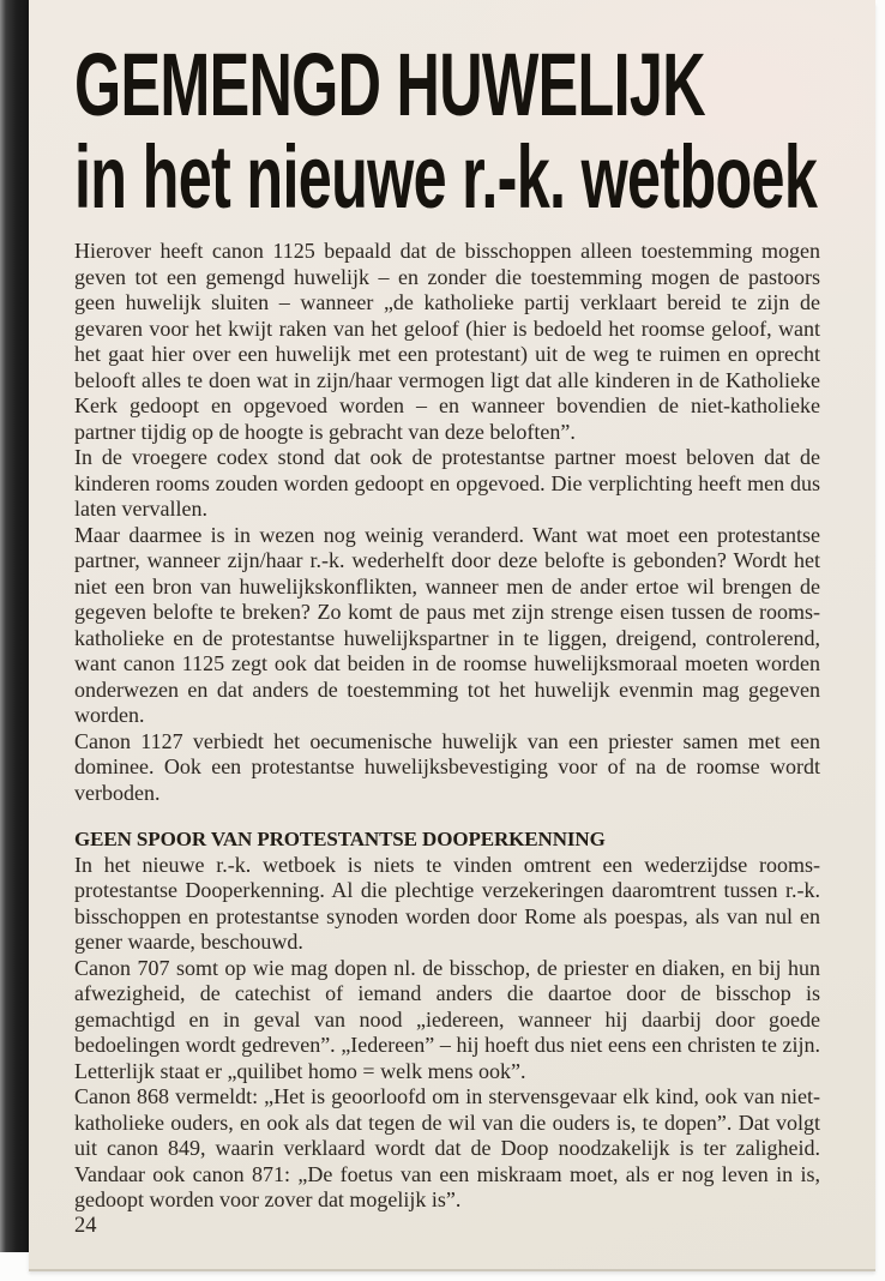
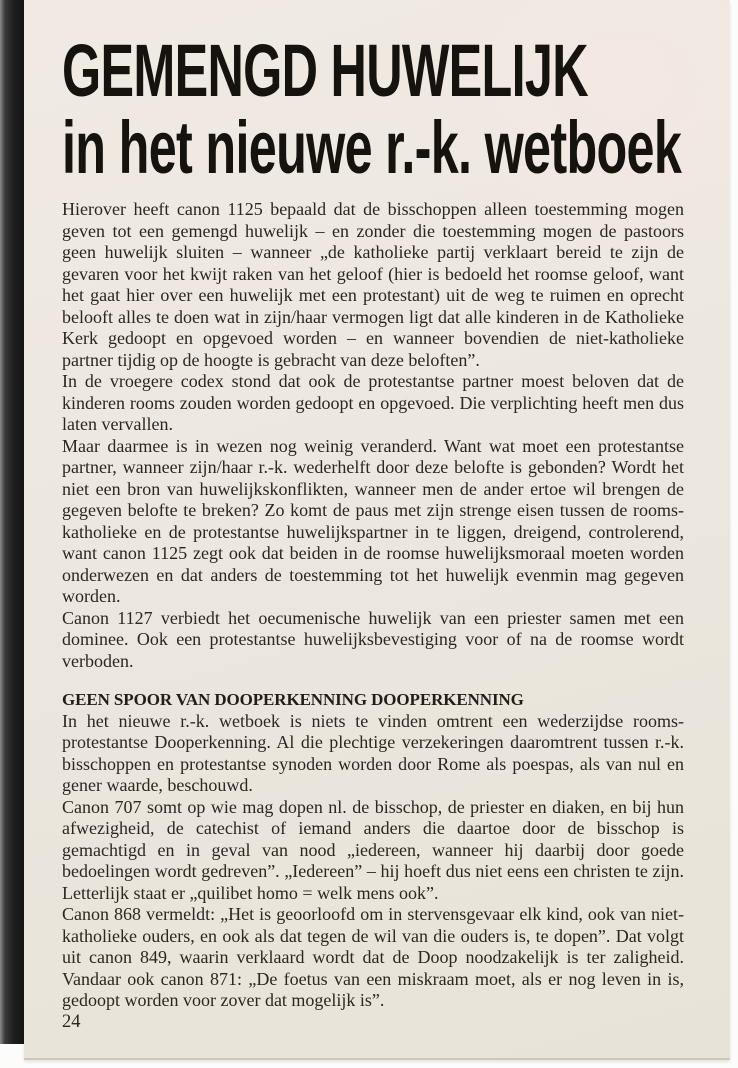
  GEMENGD HUWELIJK
  in het nieuwe r.-k. wetboek
  Hierover heeft canon 1125 bepaald dat de bisschoppen alleen toestemming mogen geven tot een gemengd huwelijk – en zonder die toestemming mogen de pastoors geen huwelijk sluiten – wanneer „de katholieke partij verklaart bereid te zijn de gevaren voor het kwijt raken van het geloof (hier is bedoeld het roomse geloof, want het gaat hier over een huwelijk met een protestant) uit de weg te ruimen en oprecht belooft alles te doen wat in zijn/haar vermogen ligt dat alle kinderen in de Katholieke Kerk gedoopt en opgevoed worden – en wanneer bovendien de niet-katholieke partner tijdig op de hoogte is gebracht van deze beloften”.
  In de vroegere codex stond dat ook de protestantse partner moest beloven dat de kinderen rooms zouden worden gedoopt en opgevoed. Die verplichting heeft men dus laten vervallen.
  Maar daarmee is in wezen nog weinig veranderd. Want wat moet een protestantse partner, wanneer zijn/haar r.-k. wederhelft door deze belofte is gebonden? Wordt het niet een bron van huwelijkskonflikten, wanneer men de ander ertoe wil brengen de gegeven belofte te breken? Zo komt de paus met zijn strenge eisen tussen de rooms-katholieke en de protestantse huwelijkspartner in te liggen, dreigend, controlerend, want canon 1125 zegt ook dat beiden in de roomse huwelijksmoraal moeten worden onderwezen en dat anders de toestemming tot het huwelijk evenmin mag gegeven worden.
  Canon 1127 verbiedt het oecumenische huwelijk van een priester samen met een dominee. Ook een protestantse huwelijksbevestiging voor of na de roomse wordt verboden.
- GEEN SPOOR VAN PROTESTANTSE DOOPERKENNING
+ GEEN SPOOR VAN DOOPERKENNING DOOPERKENNING
  In het nieuwe r.-k. wetboek is niets te vinden omtrent een wederzijdse rooms-protestantse Dooperkenning. Al die plechtige verzekeringen daaromtrent tussen r.-k. bisschoppen en protestantse synoden worden door Rome als poespas, als van nul en gener waarde, beschouwd.
  Canon 707 somt op wie mag dopen nl. de bisschop, de priester en diaken, en bij hun afwezigheid, de catechist of iemand anders die daartoe door de bisschop is gemachtigd en in geval van nood „iedereen, wanneer hij daarbij door goede bedoelingen wordt gedreven”. „Iedereen” – hij hoeft dus niet eens een christen te zijn. Letterlijk staat er „quilibet homo = welk mens ook”.
  Canon 868 vermeldt: „Het is geoorloofd om in stervensgevaar elk kind, ook van niet-katholieke ouders, en ook als dat tegen de wil van die ouders is, te dopen”. Dat volgt uit canon 849, waarin verklaard wordt dat de Doop noodzakelijk is ter zaligheid. Vandaar ook canon 871: „De foetus van een miskraam moet, als er nog leven in is, gedoopt worden voor zover dat mogelijk is”.
  24
